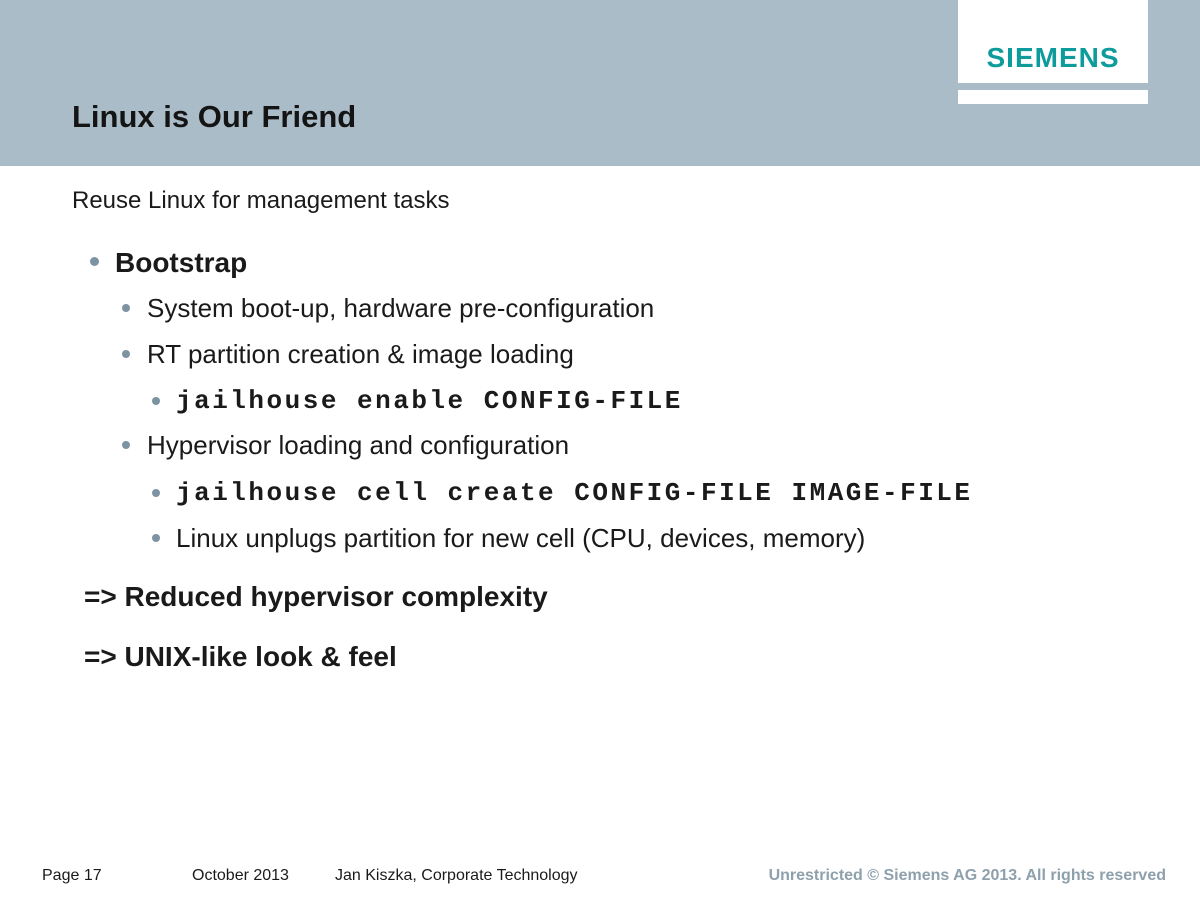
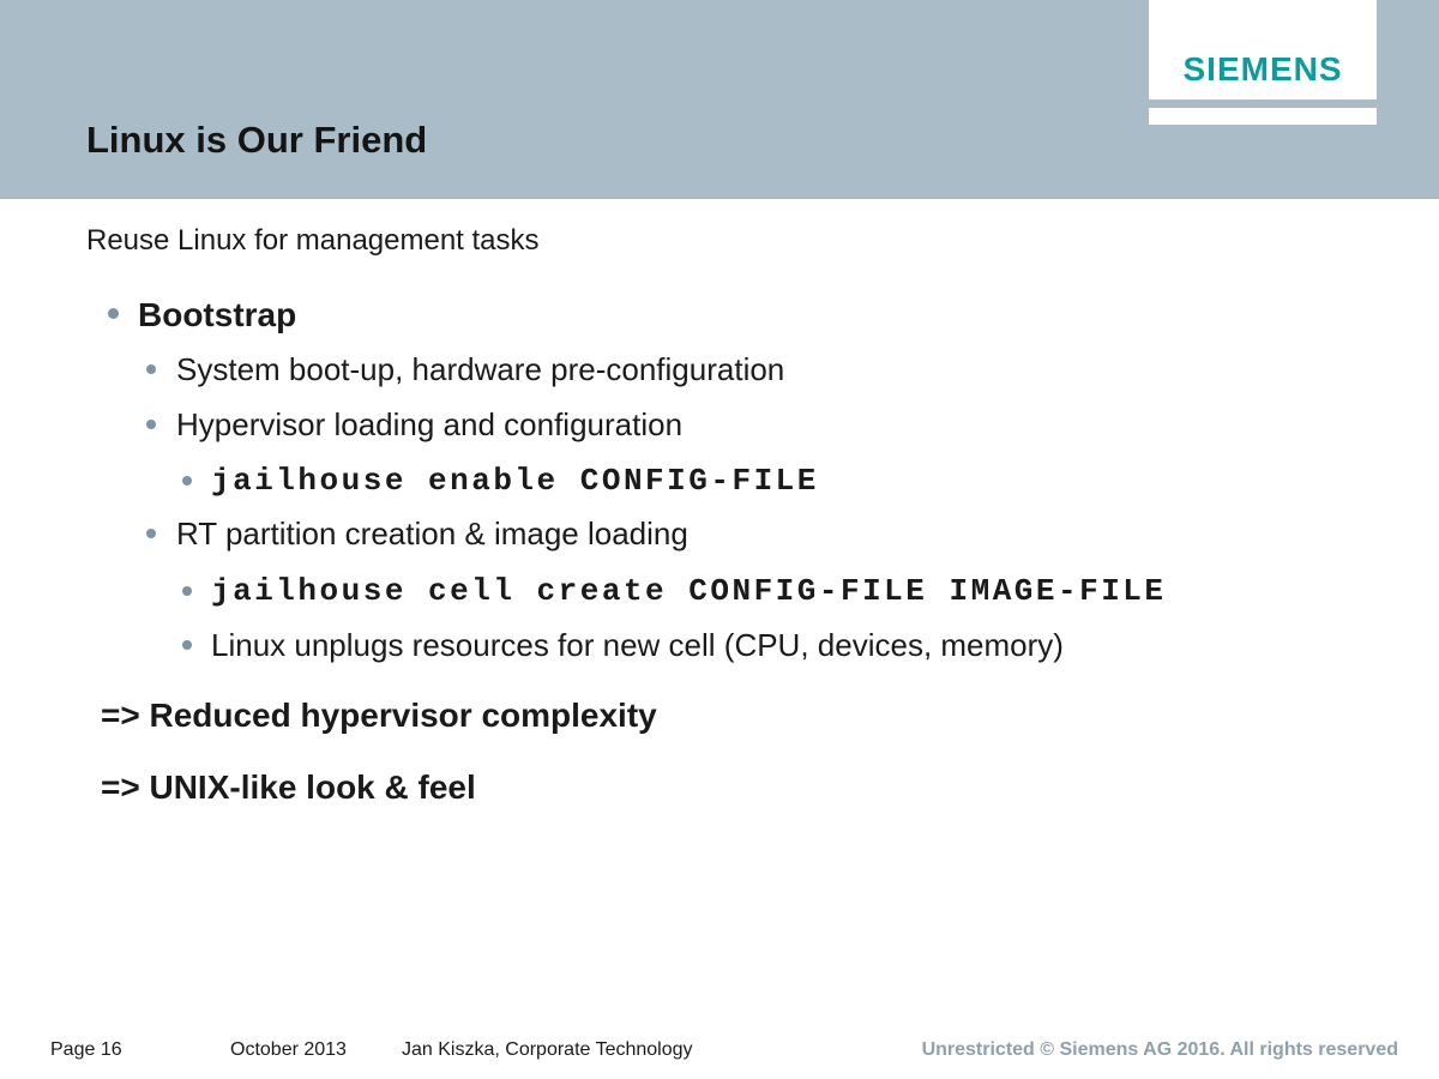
  Linux is Our Friend
  SIEMENS
  Reuse Linux for management tasks
  Bootstrap
  System boot-up, hardware pre-configuration
- RT partition creation & image loading
+ Hypervisor loading and configuration
  jailhouse enable CONFIG-FILE
- Hypervisor loading and configuration
+ RT partition creation & image loading
  jailhouse cell create CONFIG-FILE IMAGE-FILE
- Linux unplugs partition for new cell (CPU, devices, memory)
+ Linux unplugs resources for new cell (CPU, devices, memory)
  => Reduced hypervisor complexity
  => UNIX-like look & feel
- Page 17
+ Page 16
  October 2013
  Jan Kiszka, Corporate Technology
- Unrestricted © Siemens AG 2013. All rights reserved
+ Unrestricted © Siemens AG 2016. All rights reserved
